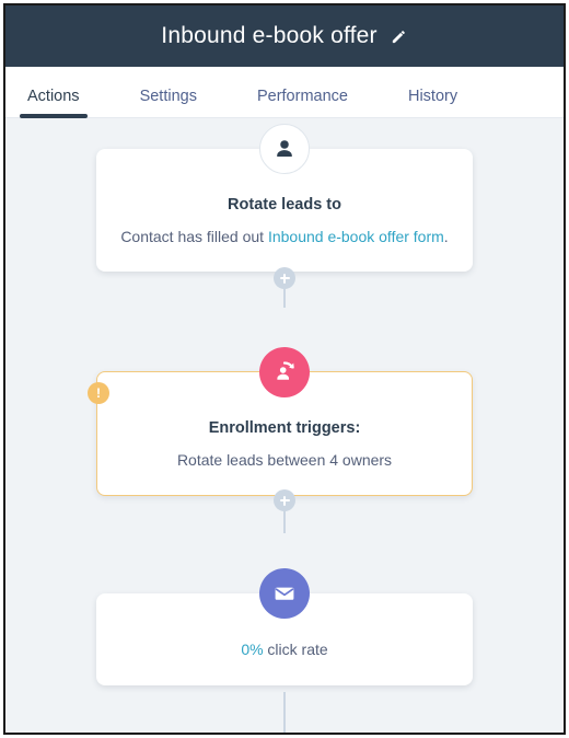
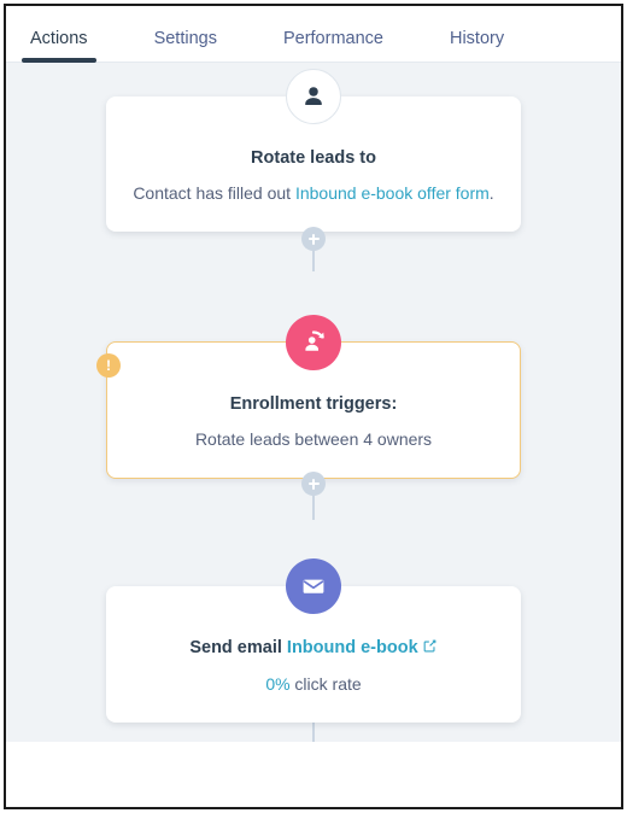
- Inbound e-book offer
  Actions
  Settings
  Performance
  History
  Rotate leads to
  Contact has filled out Inbound e-book offer form.
  !
  Enrollment triggers:
  Rotate leads between 4 owners
+ Send email Inbound e-book
  0% click rate
